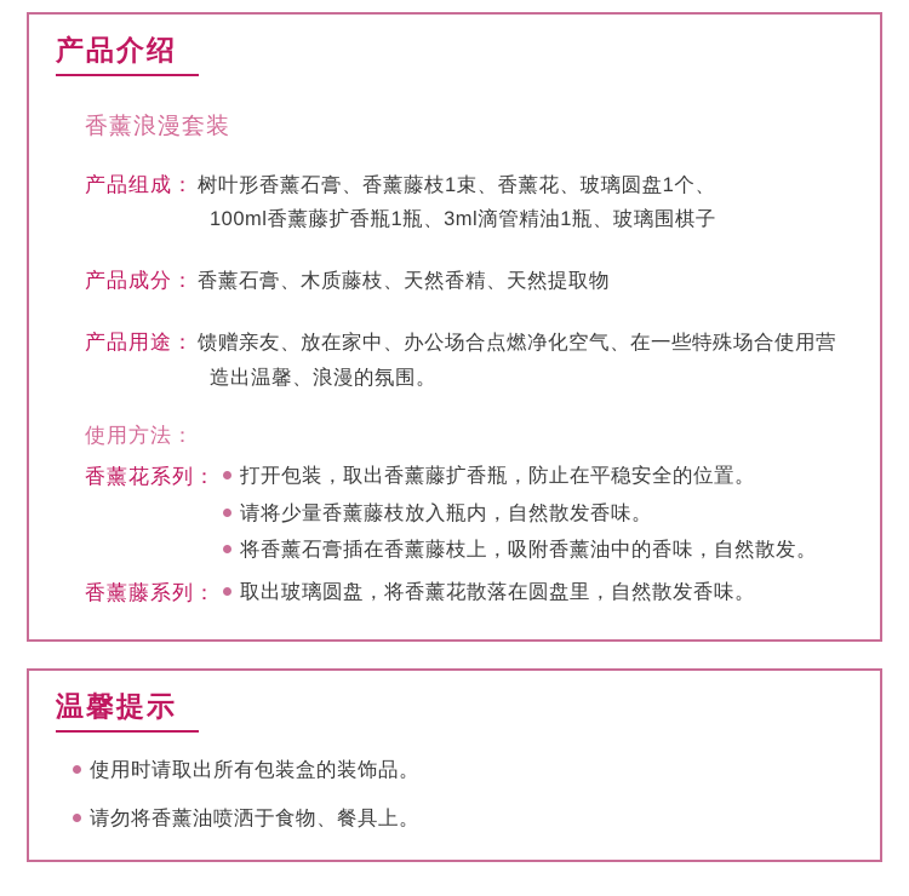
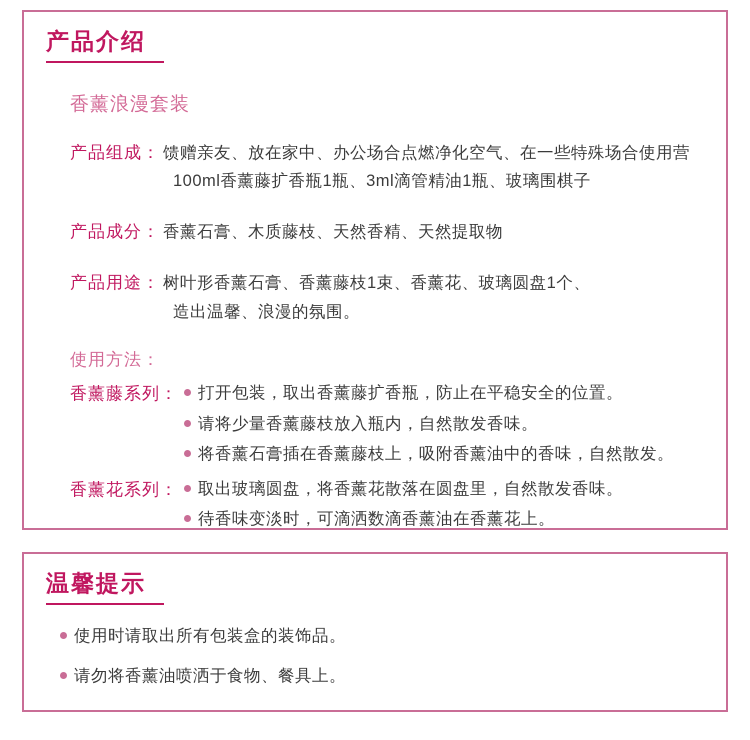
  产品介绍
  香薰浪漫套装
  产品组成
  ：
- 树叶形香薰石膏、香薰藤枝1束、香薰花、玻璃圆盘1个、
+ 馈赠亲友、放在家中、办公场合点燃净化空气、在一些特殊场合使用营
  100ml香薰藤扩香瓶1瓶、3ml滴管精油1瓶、玻璃围棋子
  产品成分
  ：
  香薰石膏、木质藤枝、天然香精、天然提取物
  产品用途
  ：
- 馈赠亲友、放在家中、办公场合点燃净化空气、在一些特殊场合使用营
+ 树叶形香薰石膏、香薰藤枝1束、香薰花、玻璃圆盘1个、
  造出温馨、浪漫的氛围。
  使用方法：
- 香薰花系列
+ 香薰藤系列
  ：
  打开包装，取出香薰藤扩香瓶，防止在平稳安全的位置。
  请将少量香薰藤枝放入瓶内，自然散发香味。
  将香薰石膏插在香薰藤枝上，吸附香薰油中的香味，自然散发。
- 香薰藤系列
+ 香薰花系列
  ：
  取出玻璃圆盘，将香薰花散落在圆盘里，自然散发香味。
+ 待香味变淡时，可滴洒数滴香薰油在香薰花上。
  温馨提示
  使用时请取出所有包装盒的装饰品。
  请勿将香薰油喷洒于食物、餐具上。
